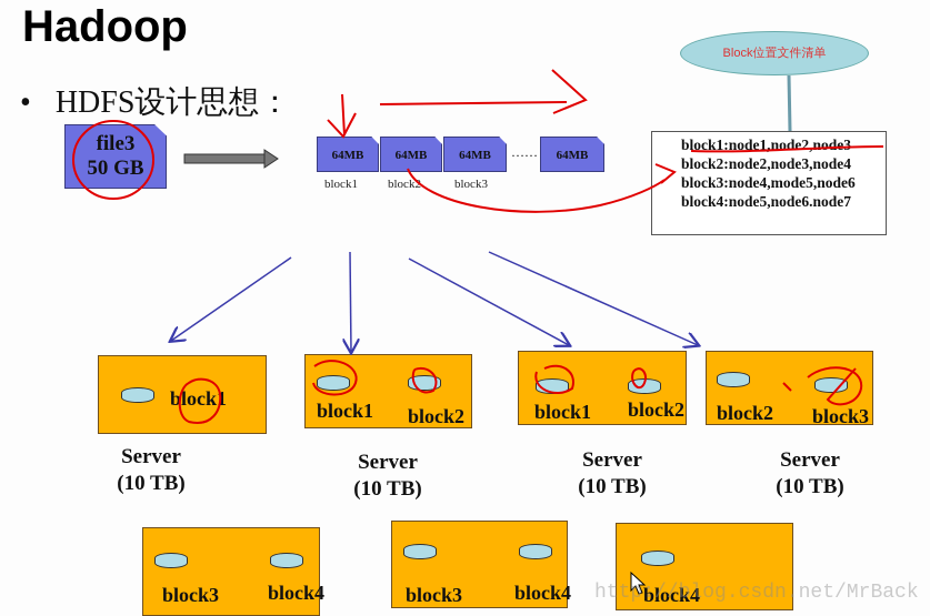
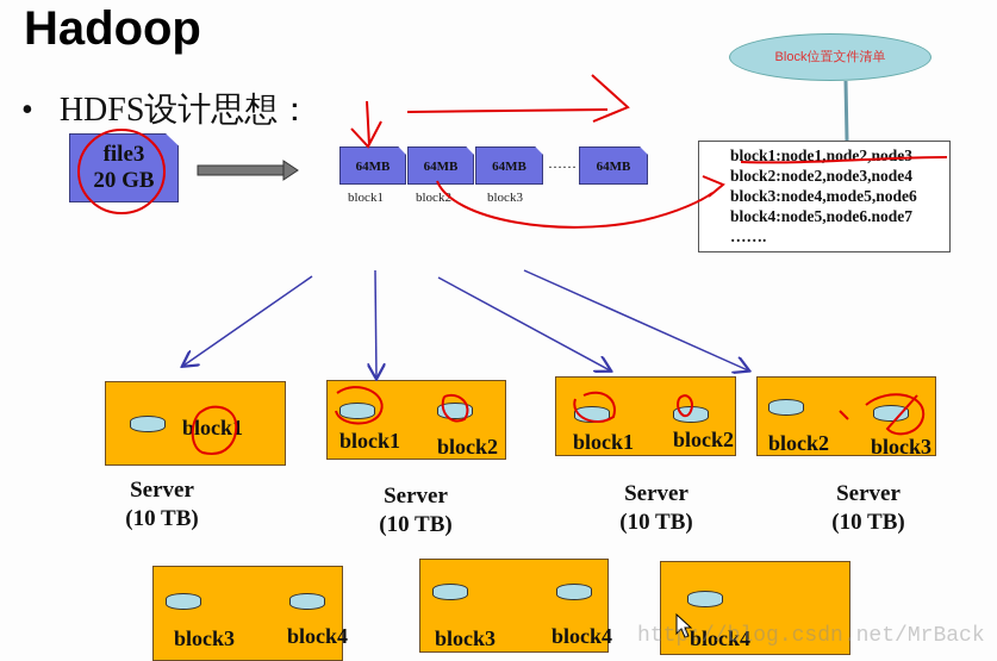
  Hadoop
  • HDFS设计思想：
  file3
- 50 GB
+ 20 GB
  64MB
  64MB
  64MB
  ……
  64MB
  block1
  block2
  block3
  Block位置文件清单
  block1:node1,node2,node3
  block2:node2,node3,node4
  block3:node4,mode5,node6
  block4:node5,node6.node7
+ …….
  block1
  block1
  block2
  block1
  block2
  block2
  block3
  Server
  (10 TB)
  Server
  (10 TB)
  Server
  (10 TB)
  Server
  (10 TB)
  block3
  block4
  block3
  block4
  block4
  http://blog.csdn.net/MrBack
